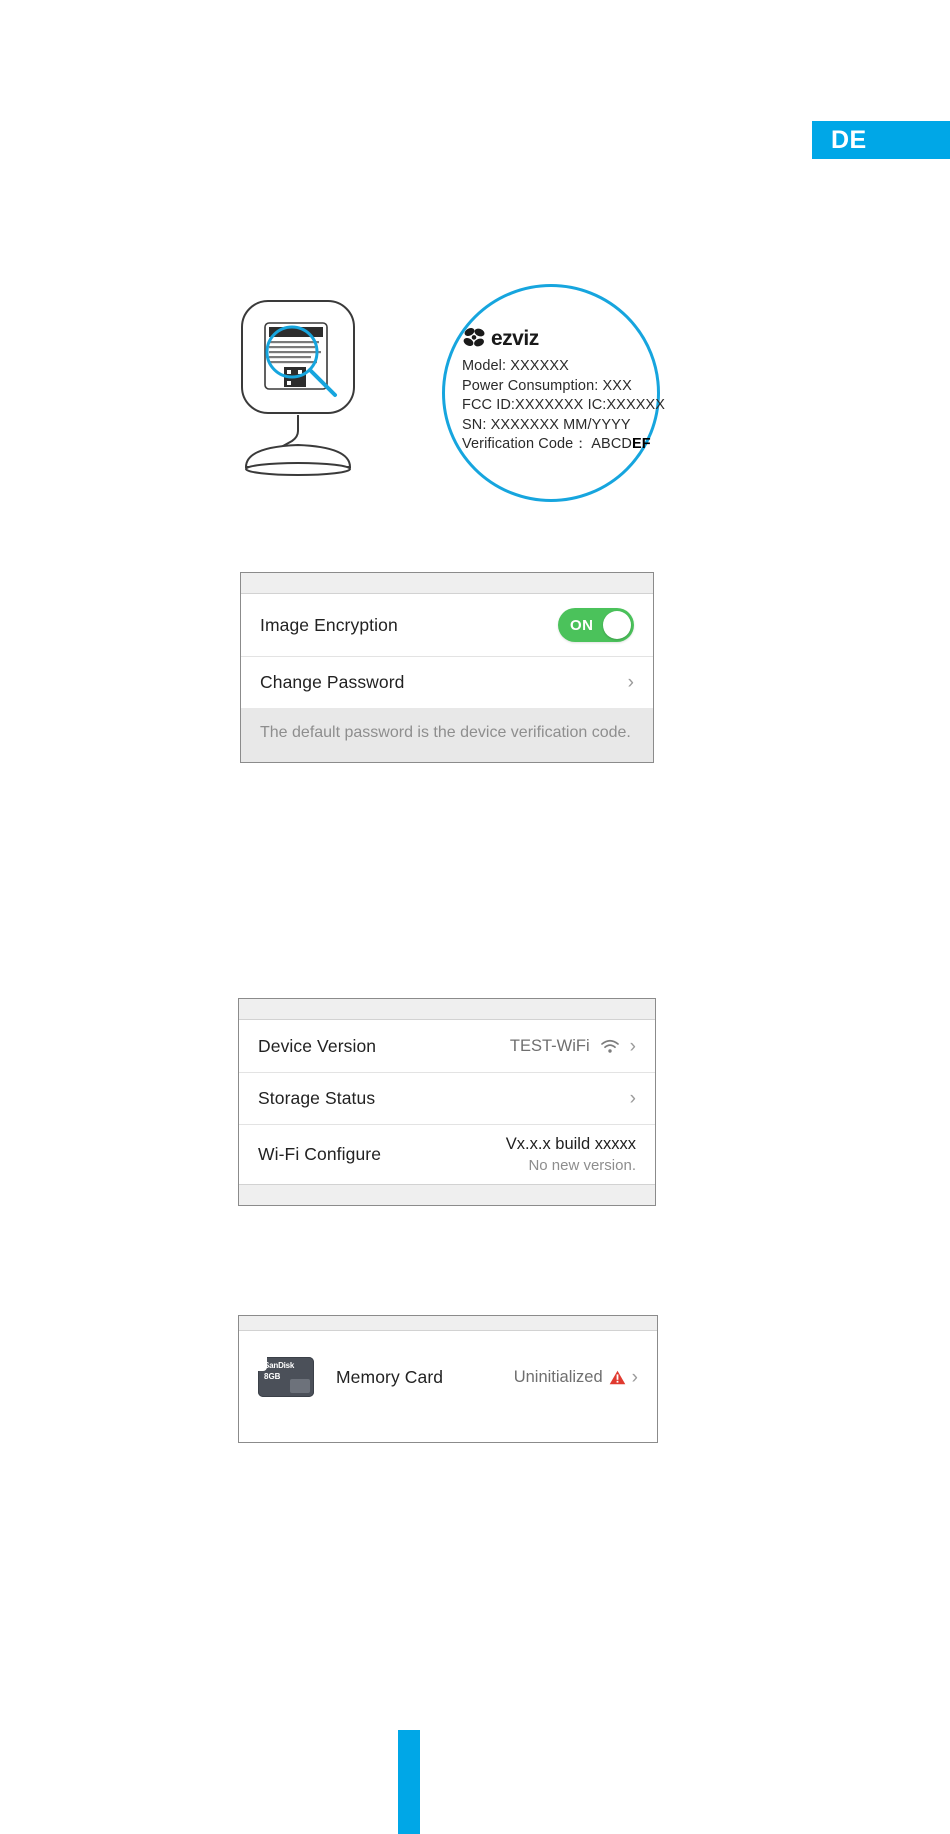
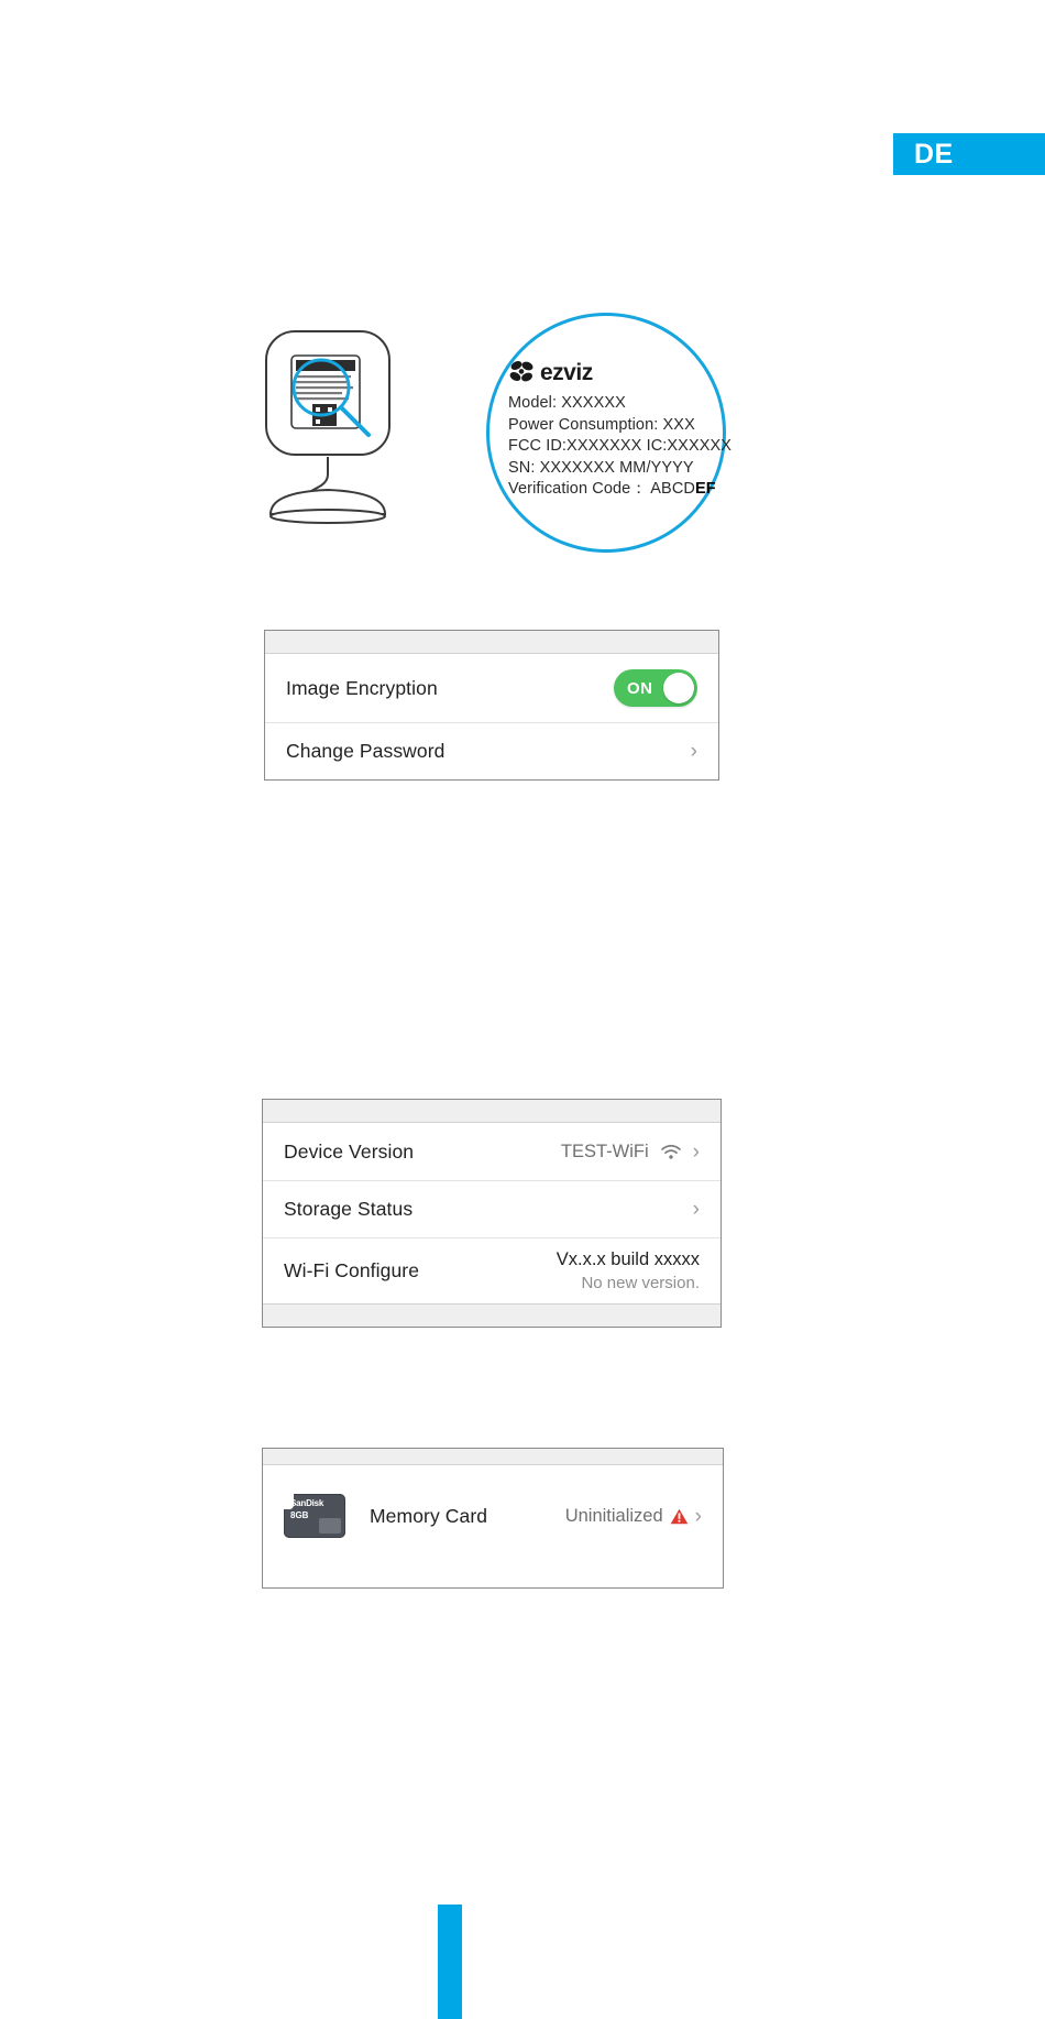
  DE
  ezviz
  Model: XXXXXX
  Power Consumption: XXX
  FCC ID:XXXXXXX IC:XXXXXX
  SN: XXXXXXX MM/YYYY
  Verification Code： ABCDEF
  Image Encryption
  ON
  Change Password
  ›
- The default password is the device verification code.
  Device Version
  TEST-WiFi
  ›
  Storage Status
  ›
  Wi-Fi Configure
  Vx.x.x build xxxxx
  No new version.
  SanDisk
  8GB
  Memory Card
  Uninitialized
  ›
